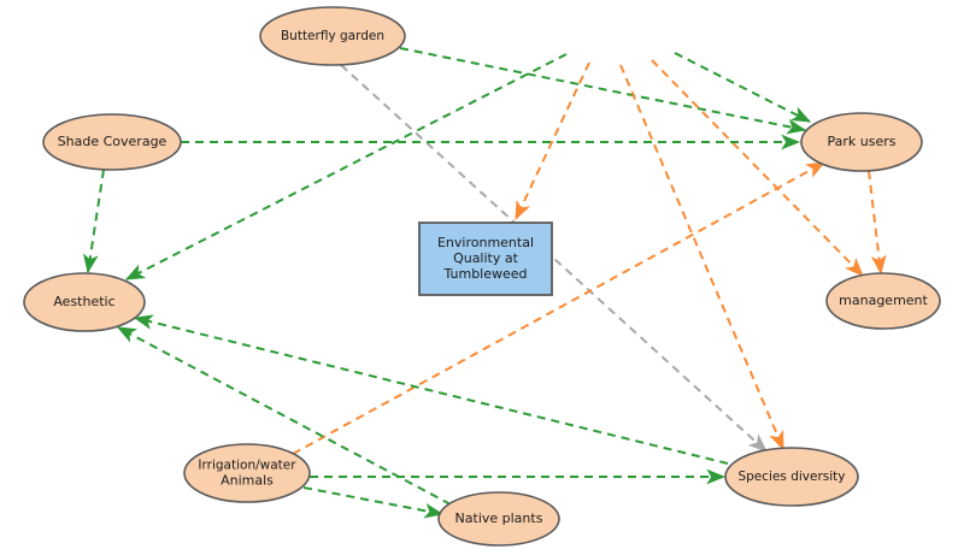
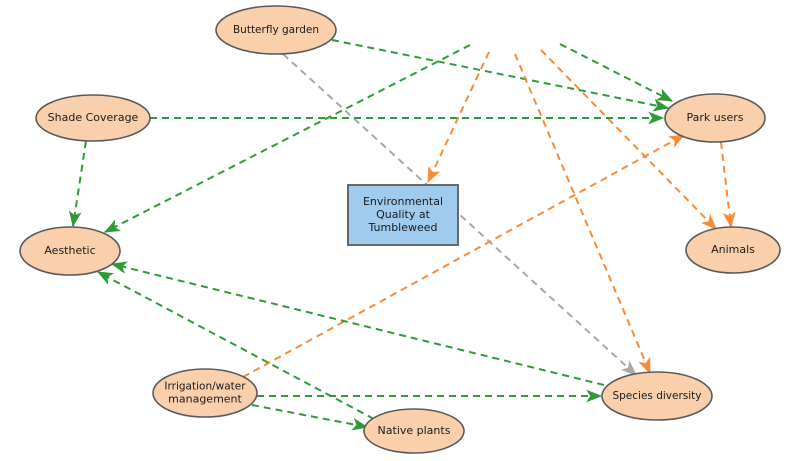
  Butterfly garden
  Shade Coverage
  Park users
  Environmental
  Quality at
  Tumbleweed
  Aesthetic
- management
+ Animals
  Species diversity
  Irrigation/water
- Animals
+ management
  Native plants
